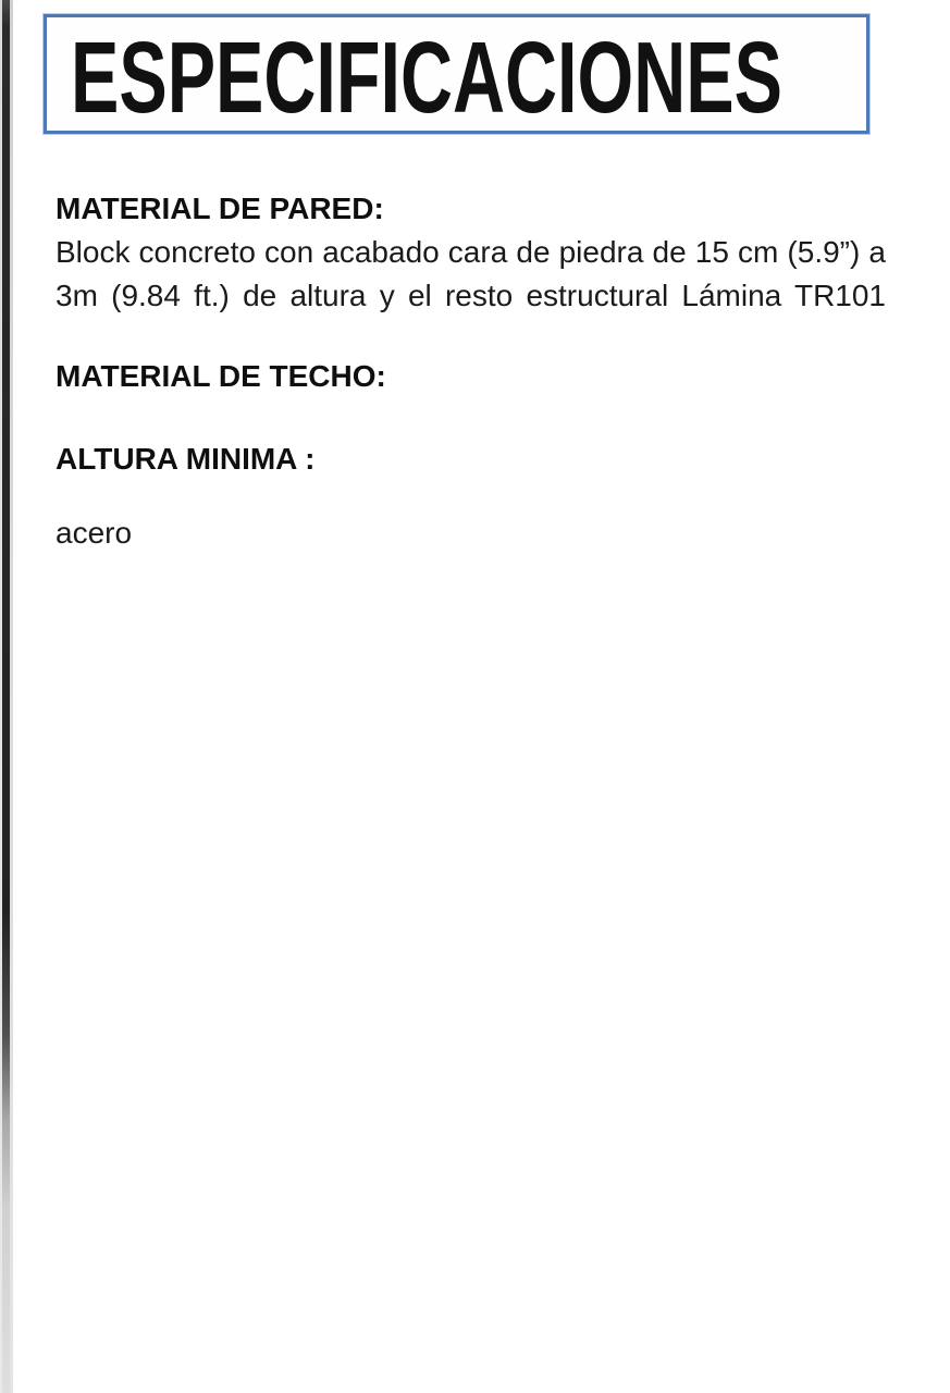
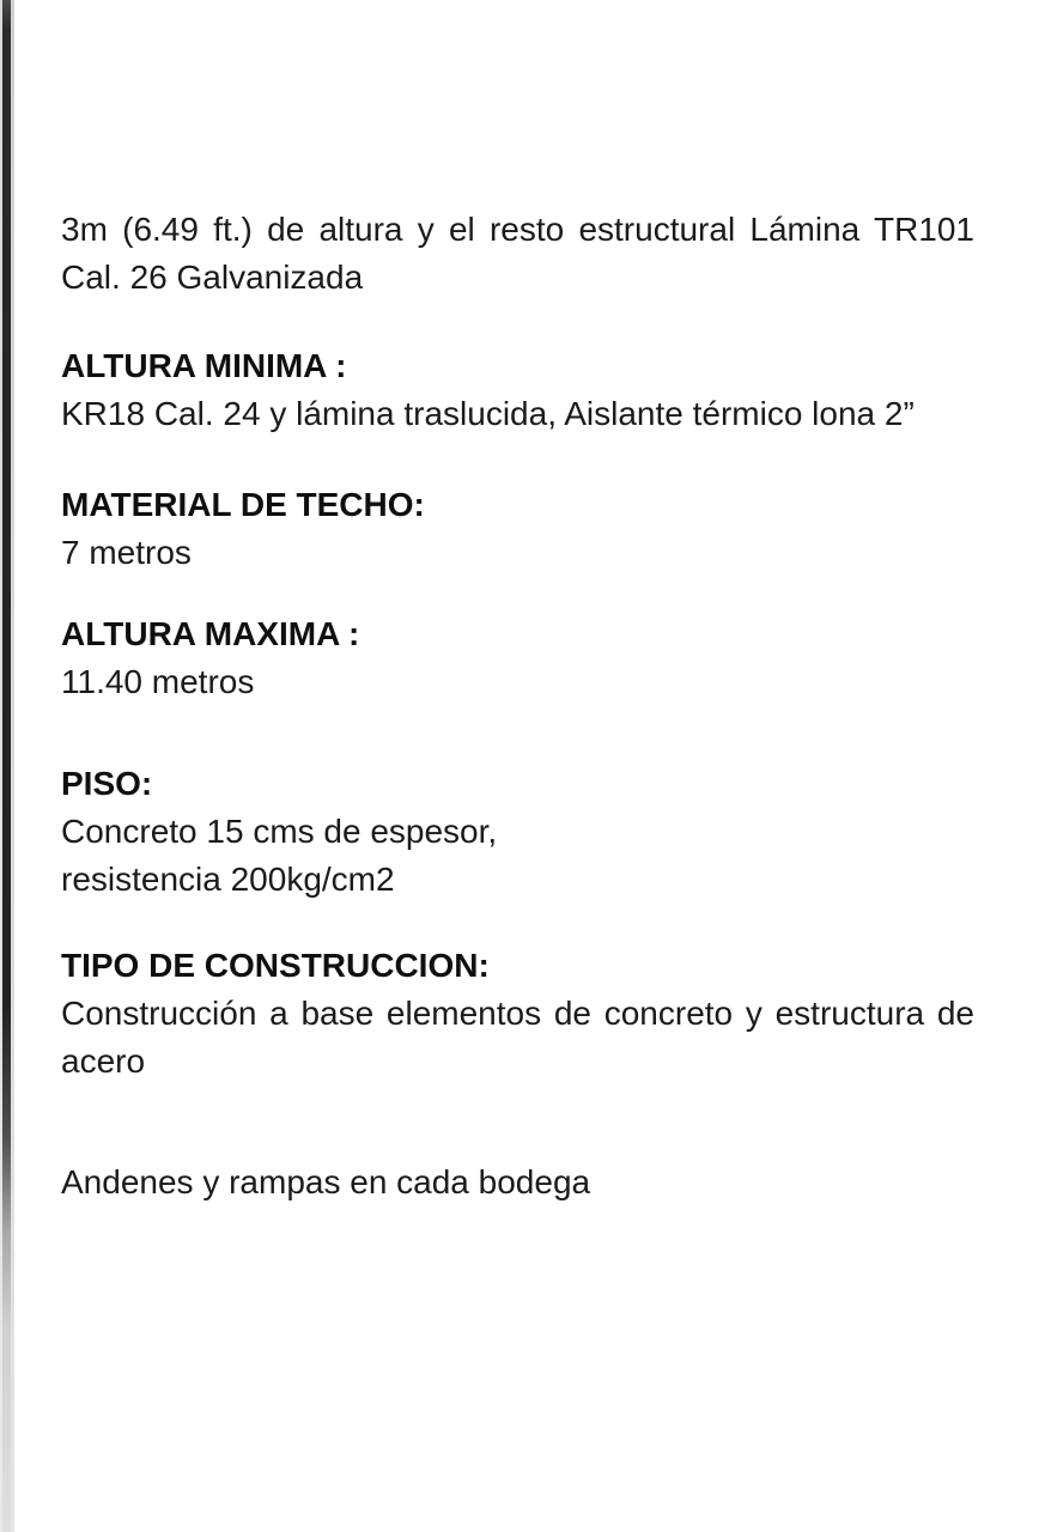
- ESPECIFICACIONES
- MATERIAL DE PARED:
- Block concreto con acabado cara de piedra de 15 cm (5.9”) a
- 3m (9.84 ft.) de altura y el resto estructural Lámina TR101
+ 3m (6.49 ft.) de altura y el resto estructural Lámina TR101
+ Cal. 26 Galvanizada
- MATERIAL DE TECHO:
+ ALTURA MINIMA :
+ KR18 Cal. 24 y lámina traslucida, Aislante térmico lona 2”
- ALTURA MINIMA :
+ MATERIAL DE TECHO:
+ 7 metros
+ ALTURA MAXIMA :
+ 11.40 metros
+ PISO:
+ Concreto 15 cms de espesor,
+ resistencia 200kg/cm2
+ TIPO DE CONSTRUCCION:
+ Construcción a base elementos de concreto y estructura de
  acero
+ Andenes y rampas en cada bodega
